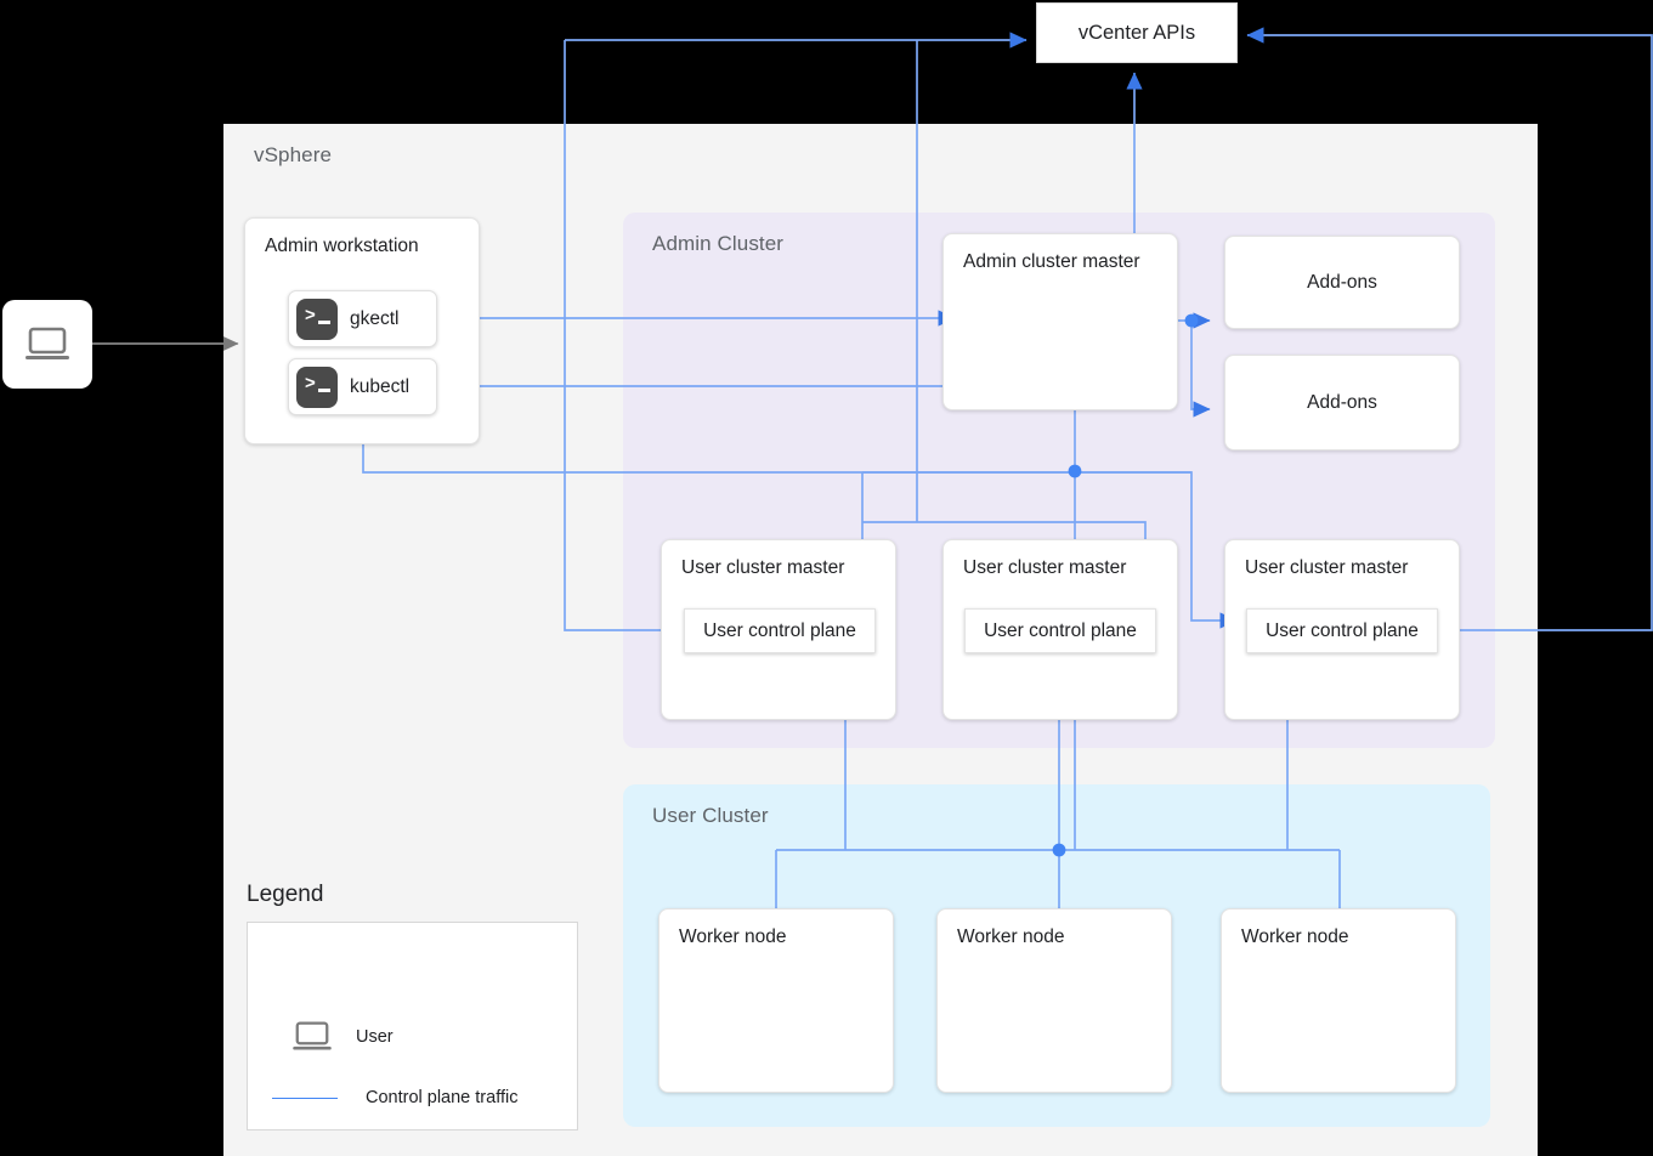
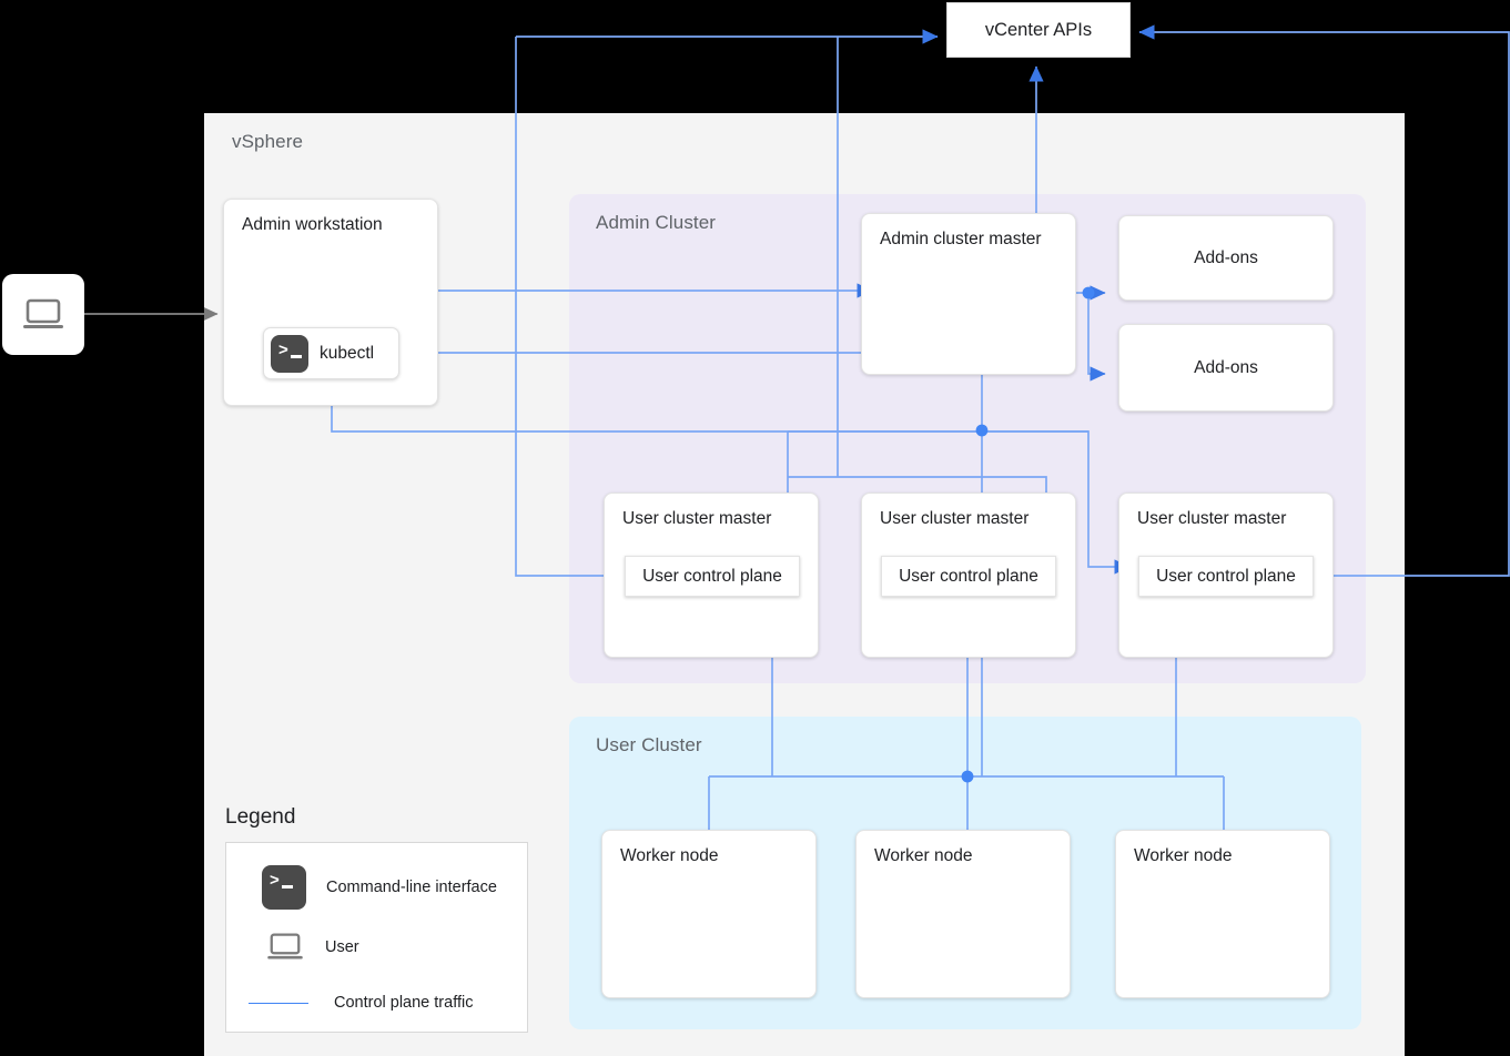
  vSphere
  Admin Cluster
  User Cluster
  vCenter APIs
  Admin workstation
- gkectl
  kubectl
  Admin cluster master
  Add-ons
  Add-ons
  User cluster master
  User cluster master
  User cluster master
  User control plane
  User control plane
  User control plane
  Worker node
  Worker node
  Worker node
  Legend
+ Command-line interface
  User
  Control plane traffic
